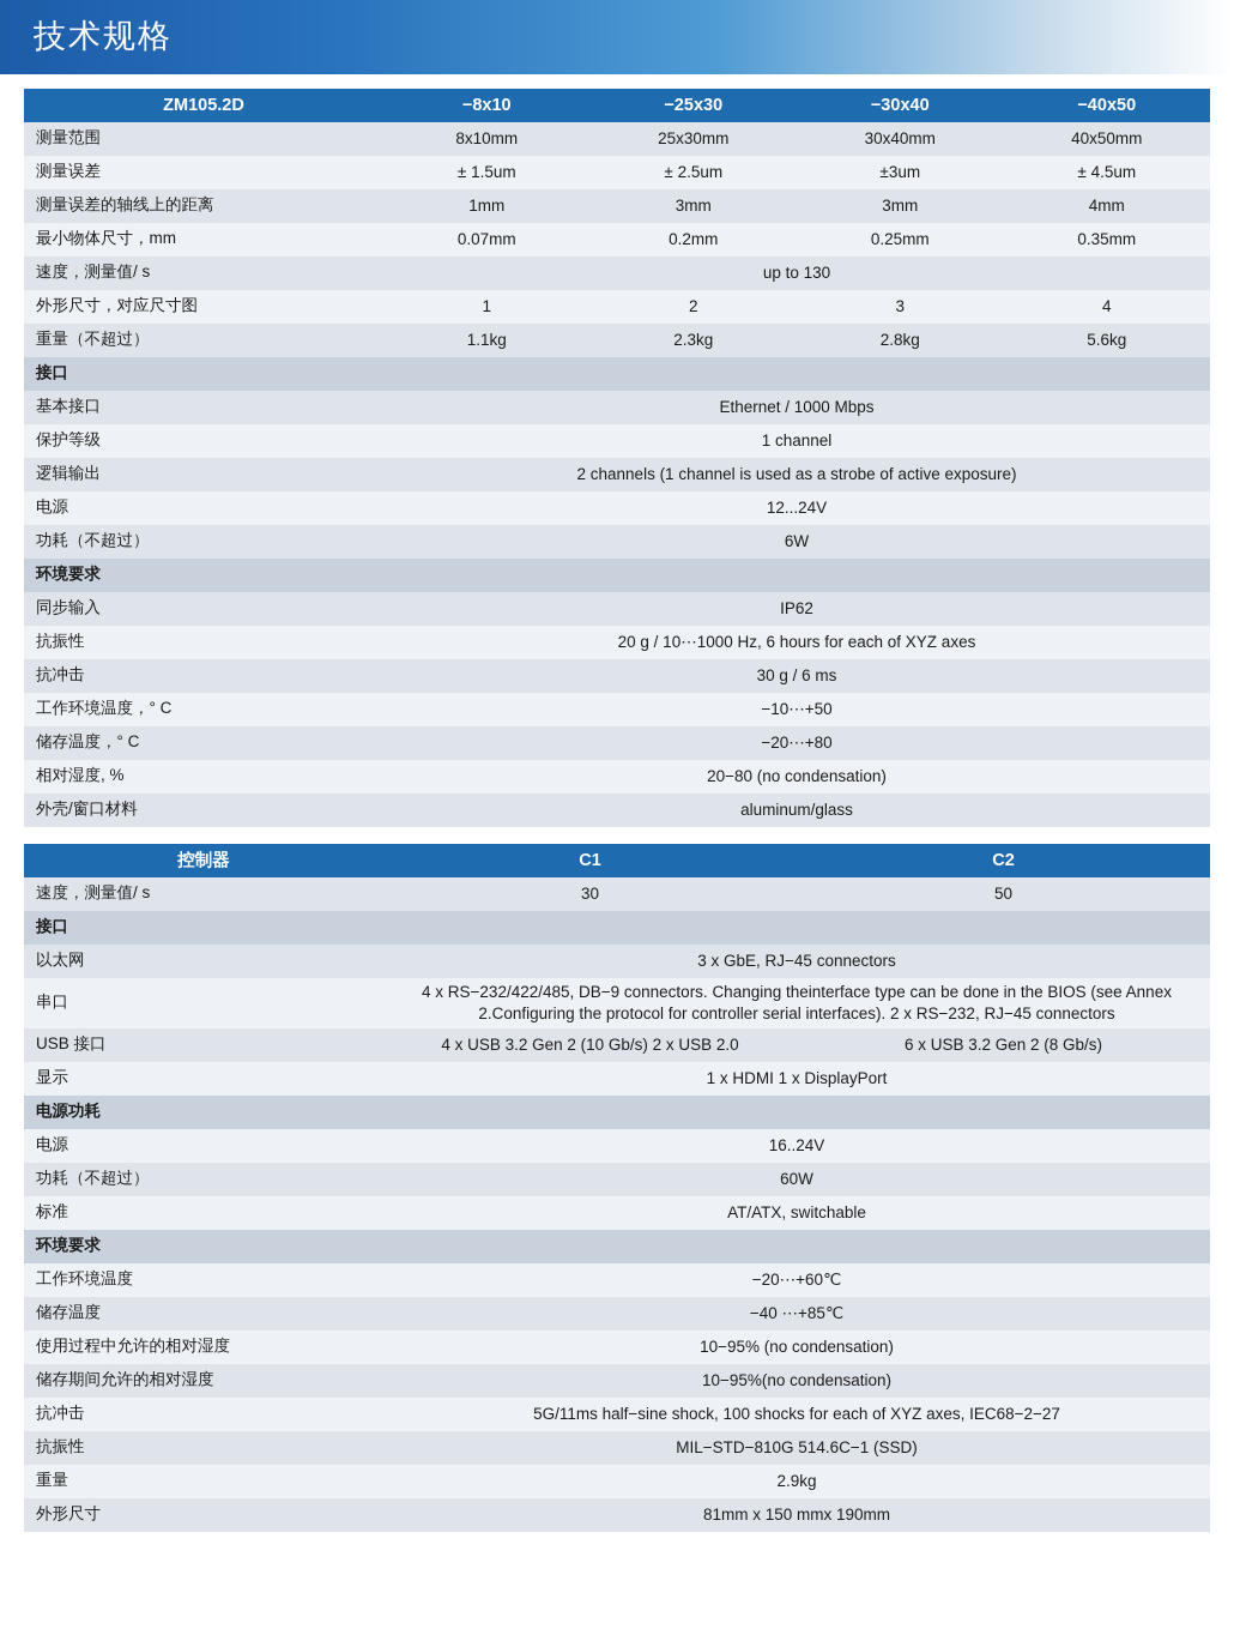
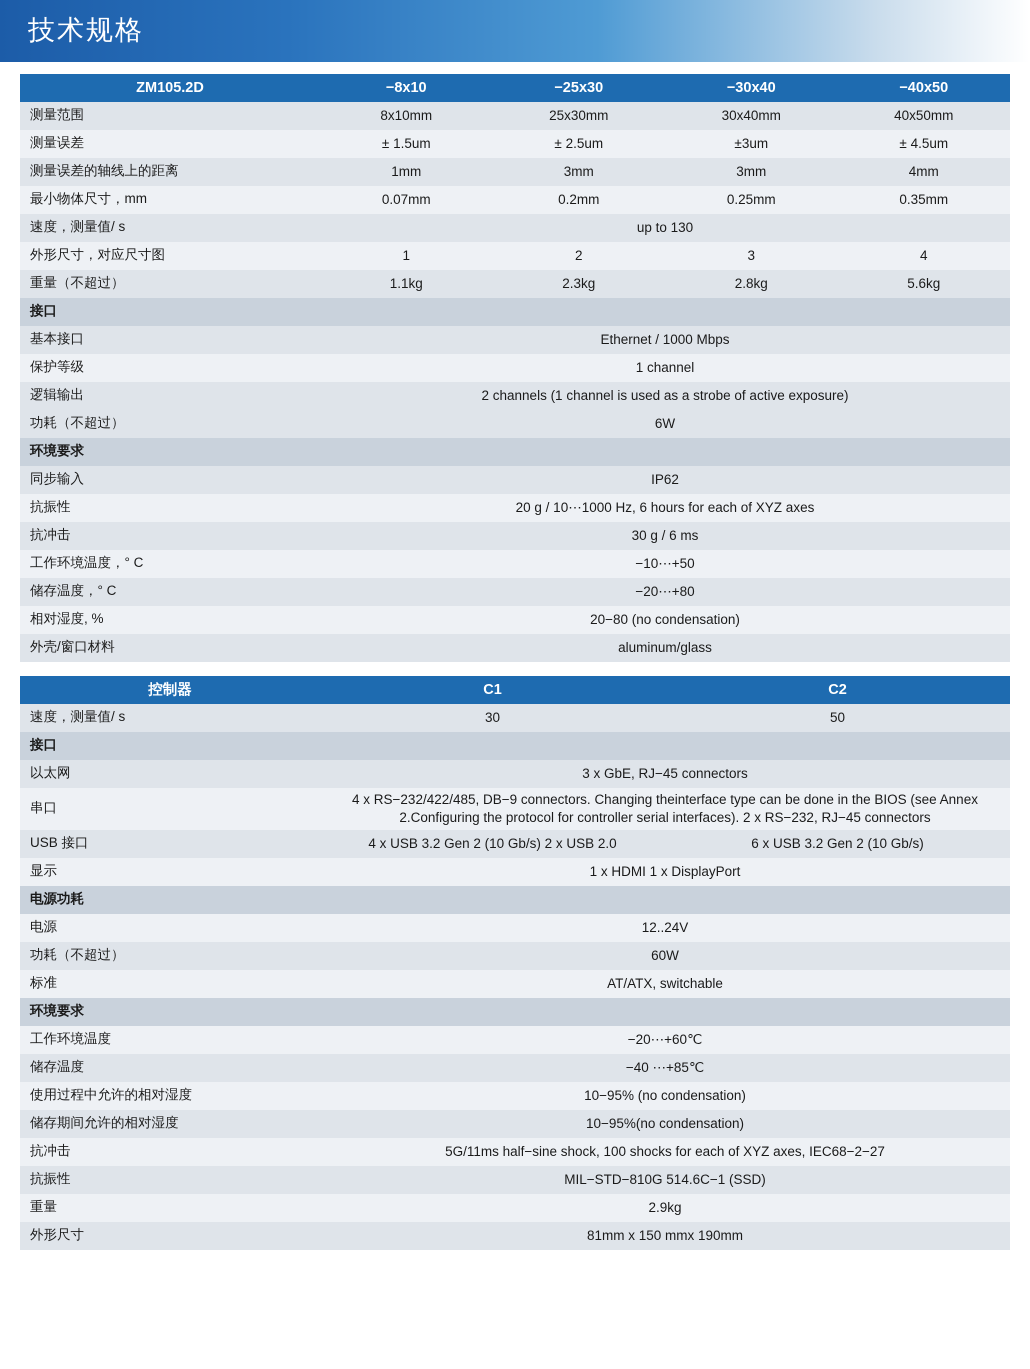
  技术规格
  ZM105.2D	−8x10	−25x30	−30x40	−40x50
  测量范围	8x10mm	25x30mm	30x40mm	40x50mm
  测量误差	± 1.5um	± 2.5um	±3um	± 4.5um
  测量误差的轴线上的距离	1mm	3mm	3mm	4mm
  最小物体尺寸，mm	0.07mm	0.2mm	0.25mm	0.35mm
  速度，测量值/ s	up to 130
  外形尺寸，对应尺寸图	1	2	3	4
  重量（不超过）	1.1kg	2.3kg	2.8kg	5.6kg
  接口
  基本接口	Ethernet / 1000 Mbps
  保护等级	1 channel
  逻辑输出	2 channels (1 channel is used as a strobe of active exposure)
- 电源	12...24V
  功耗（不超过）	6W
  环境要求
  同步输入	IP62
  抗振性	20 g / 10⋯1000 Hz, 6 hours for each of XYZ axes
  抗冲击	30 g / 6 ms
  工作环境温度，° C	−10⋯+50
  储存温度，° C	−20⋯+80
  相对湿度, %	20−80 (no condensation)
  外壳/窗口材料	aluminum/glass
  控制器	C1	C2
  速度，测量值/ s	30	50
  接口
  以太网	3 x GbE, RJ−45 connectors
  串口	4 x RS−232/422/485, DB−9 connectors. Changing theinterface type can be done in the BIOS (see Annex 2.Configuring the protocol for controller serial interfaces). 2 x RS−232, RJ−45 connectors
- USB 接口	4 x USB 3.2 Gen 2 (10 Gb/s) 2 x USB 2.0	6 x USB 3.2 Gen 2 (8 Gb/s)
+ USB 接口	4 x USB 3.2 Gen 2 (10 Gb/s) 2 x USB 2.0	6 x USB 3.2 Gen 2 (10 Gb/s)
  显示	1 x HDMI 1 x DisplayPort
  电源功耗
- 电源	16..24V
+ 电源	12..24V
  功耗（不超过）	60W
  标准	AT/ATX, switchable
  环境要求
  工作环境温度	−20⋯+60℃
  储存温度	−40 ⋯+85℃
  使用过程中允许的相对湿度	10−95% (no condensation)
  储存期间允许的相对湿度	10−95%(no condensation)
  抗冲击	5G/11ms half−sine shock, 100 shocks for each of XYZ axes, IEC68−2−27
  抗振性	MIL−STD−810G 514.6C−1 (SSD)
  重量	2.9kg
  外形尺寸	81mm x 150 mmx 190mm
